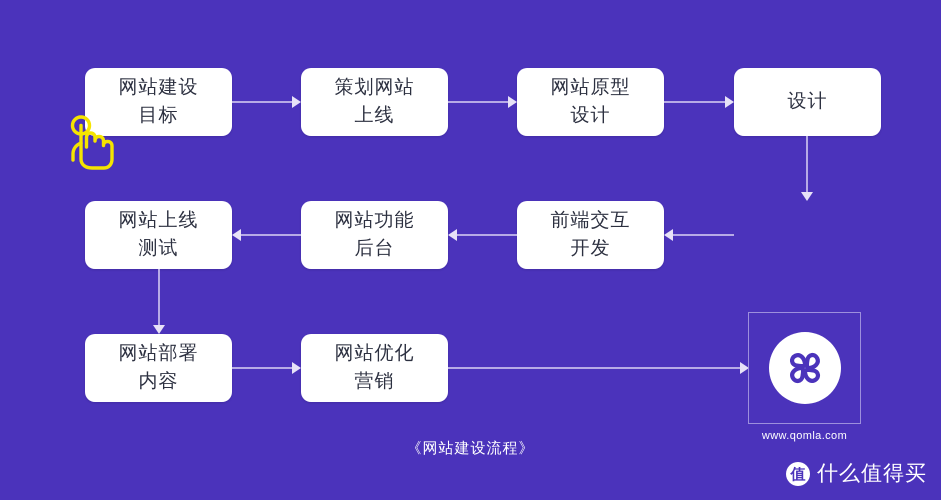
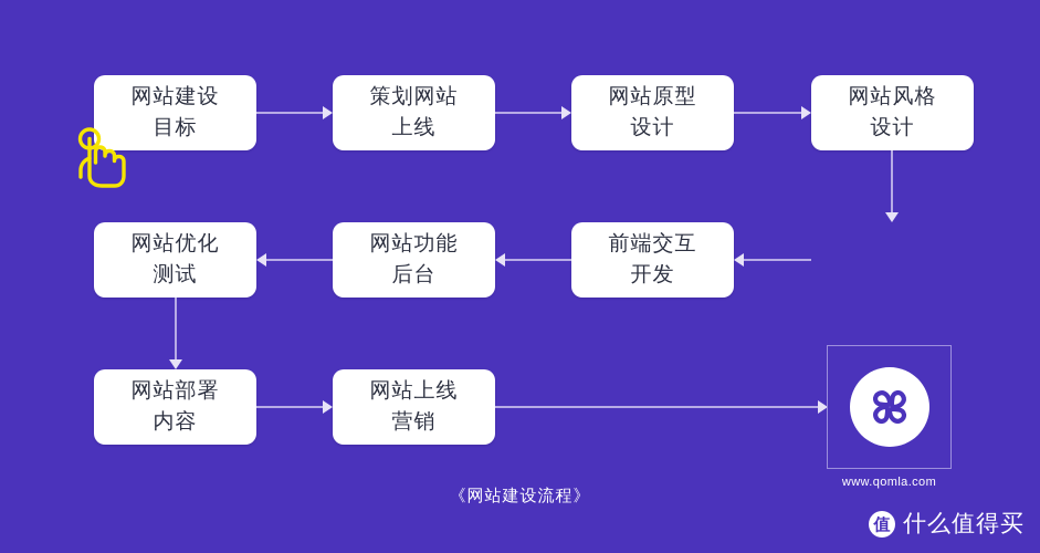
  网站建设
  目标
  策划网站
  上线
  网站原型
  设计
+ 网站风格
  设计
- 网站上线
+ 网站优化
  测试
  网站功能
  后台
  前端交互
  开发
  网站部署
  内容
- 网站优化
+ 网站上线
  营销
  www.qomla.com
  《网站建设流程》
  值
  什么值得买
